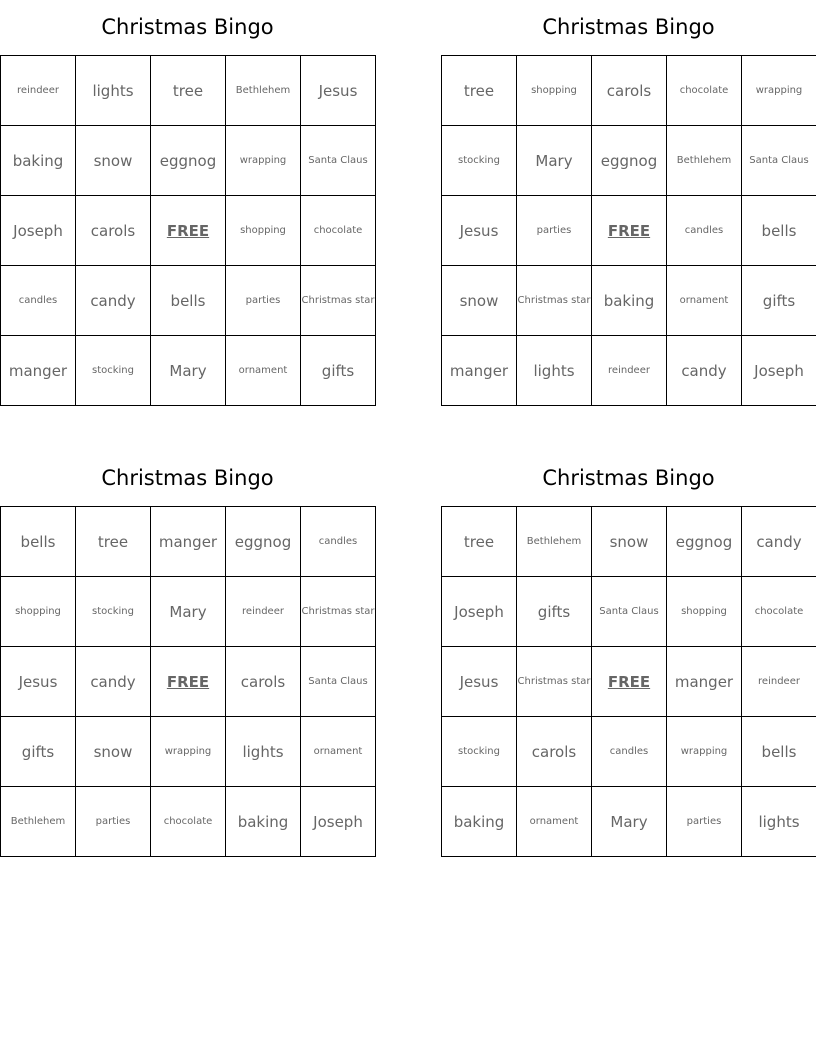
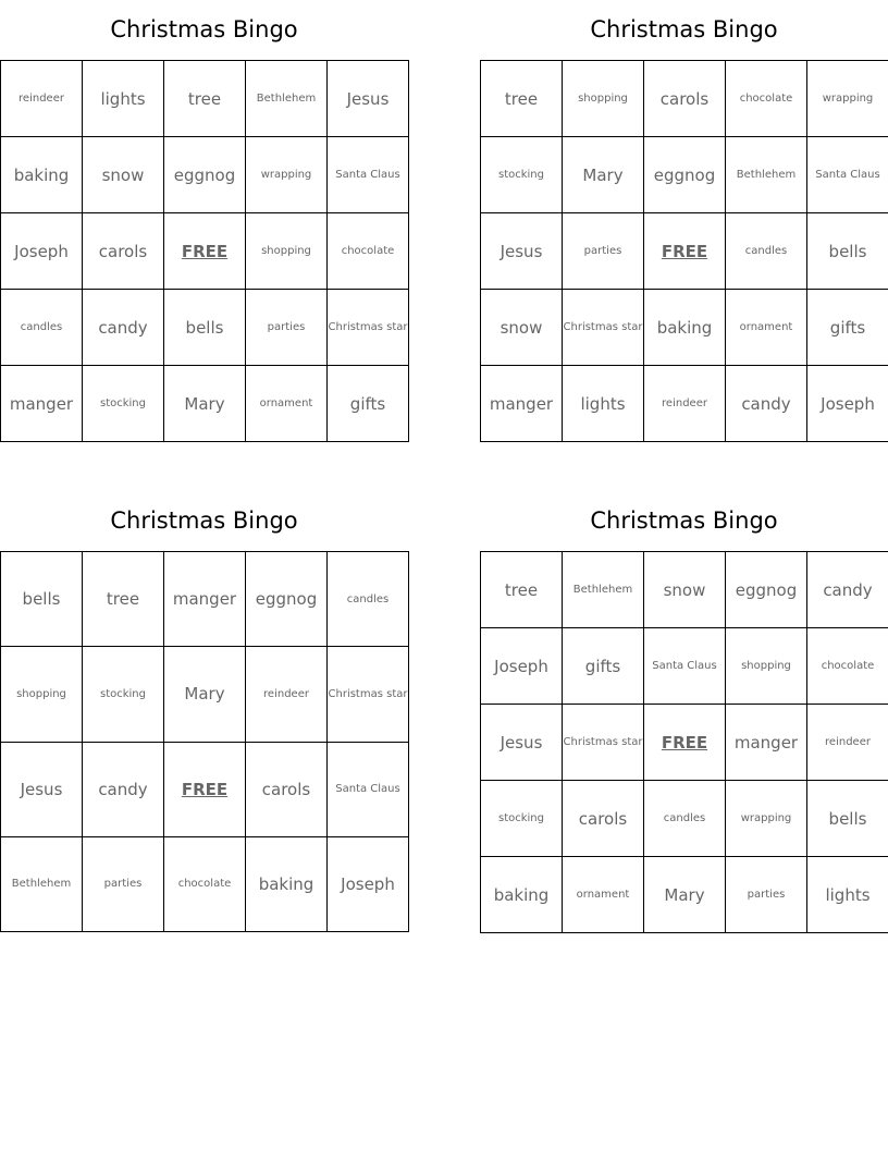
  Christmas Bingo
  reindeer	lights	tree	Bethlehem	Jesus
  baking	snow	eggnog	wrapping	Santa Claus
  Joseph	carols	FREE	shopping	chocolate
  candles	candy	bells	parties	Christmas star
  manger	stocking	Mary	ornament	gifts
  Christmas Bingo
  tree	shopping	carols	chocolate	wrapping
  stocking	Mary	eggnog	Bethlehem	Santa Claus
  Jesus	parties	FREE	candles	bells
  snow	Christmas star	baking	ornament	gifts
  manger	lights	reindeer	candy	Joseph
  Christmas Bingo
  bells	tree	manger	eggnog	candles
  shopping	stocking	Mary	reindeer	Christmas star
  Jesus	candy	FREE	carols	Santa Claus
- gifts	snow	wrapping	lights	ornament
  Bethlehem	parties	chocolate	baking	Joseph
  Christmas Bingo
  tree	Bethlehem	snow	eggnog	candy
  Joseph	gifts	Santa Claus	shopping	chocolate
  Jesus	Christmas star	FREE	manger	reindeer
  stocking	carols	candles	wrapping	bells
  baking	ornament	Mary	parties	lights
